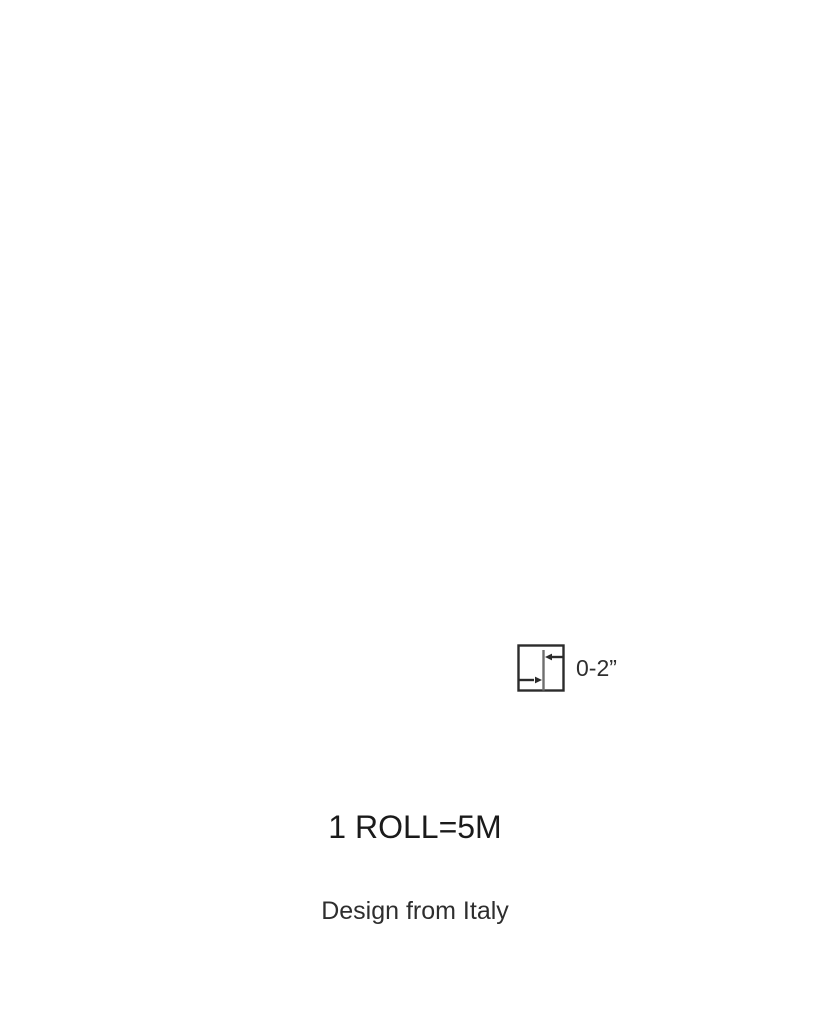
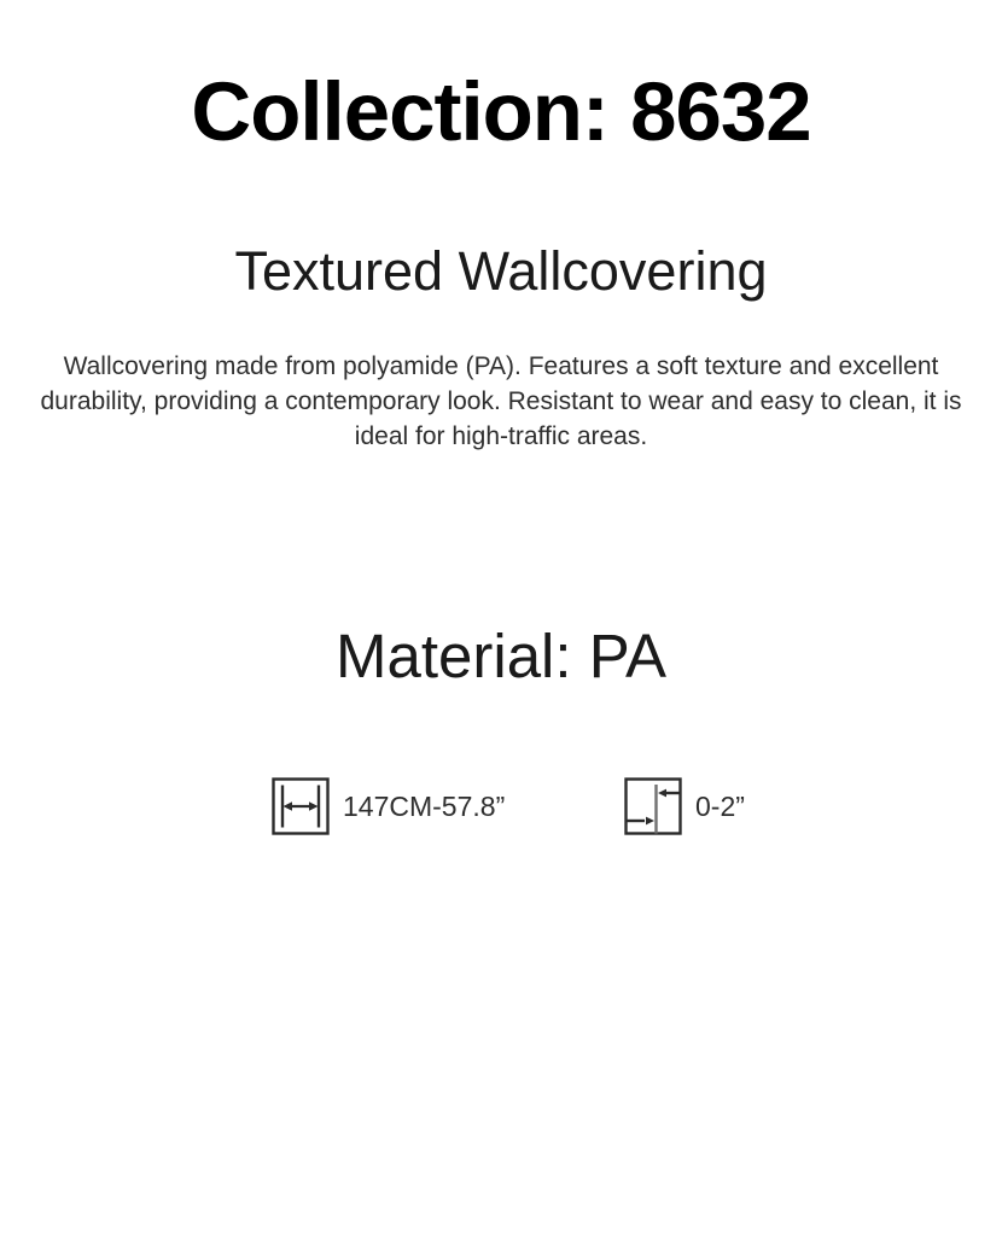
+ Collection: 8632
+ Textured Wallcovering
+ Wallcovering made from polyamide (PA). Features a soft texture and excellent durability, providing a contemporary look. Resistant to wear and easy to clean, it is ideal for high-traffic areas.
+ Material: PA
+ 147CM-57.8”
  0-2”
- 1 ROLL=5M
- Design from Italy
